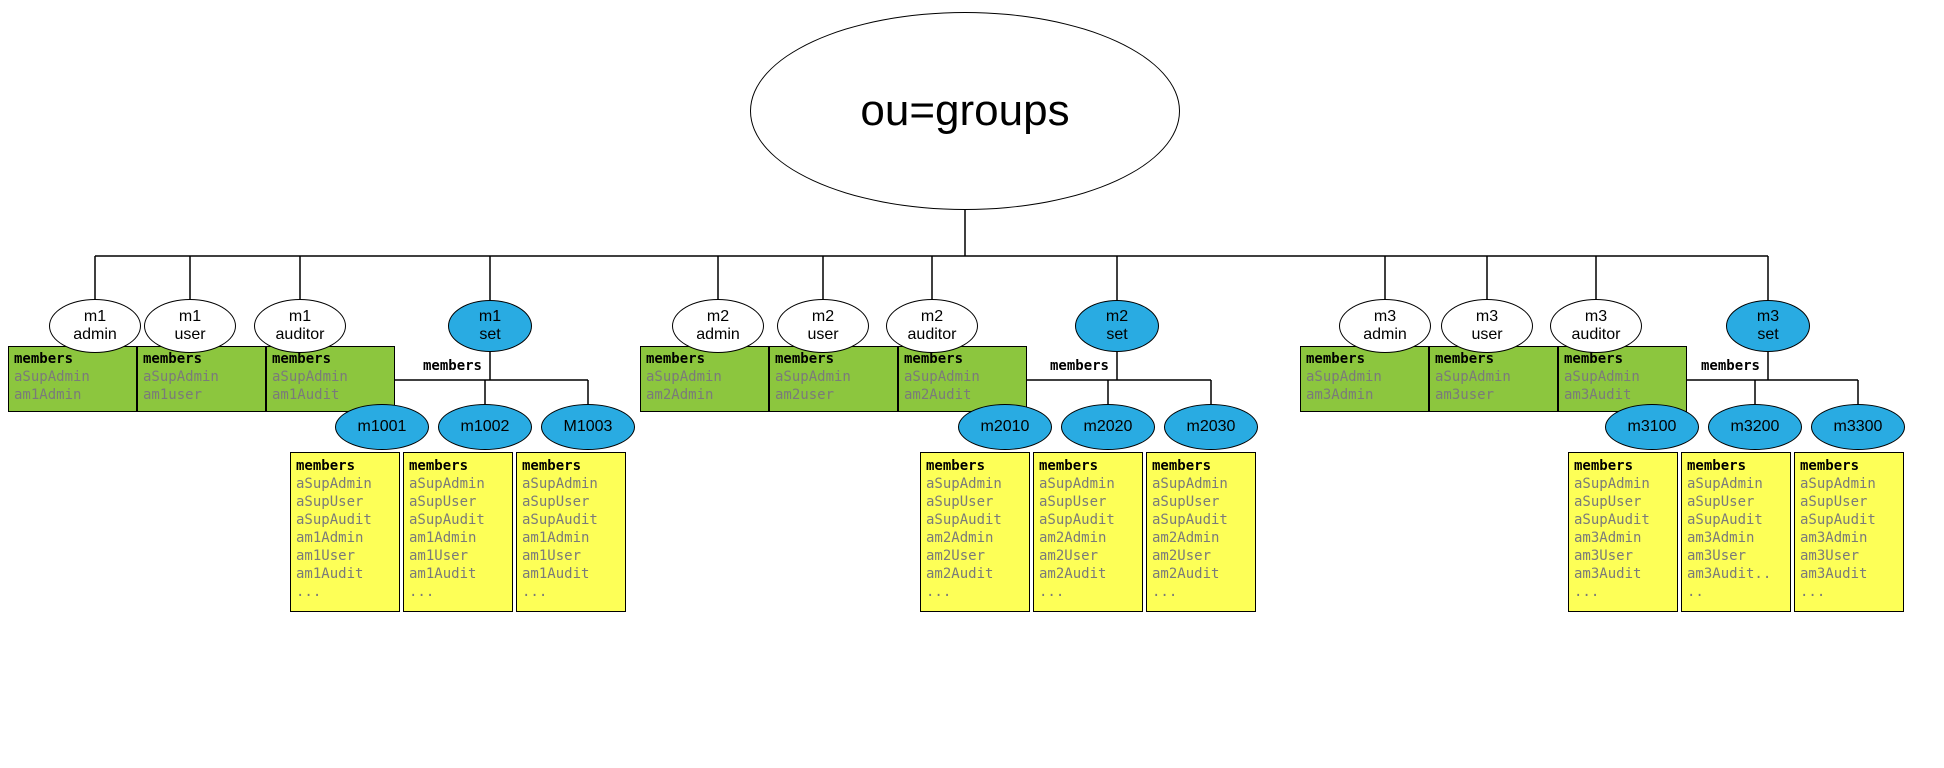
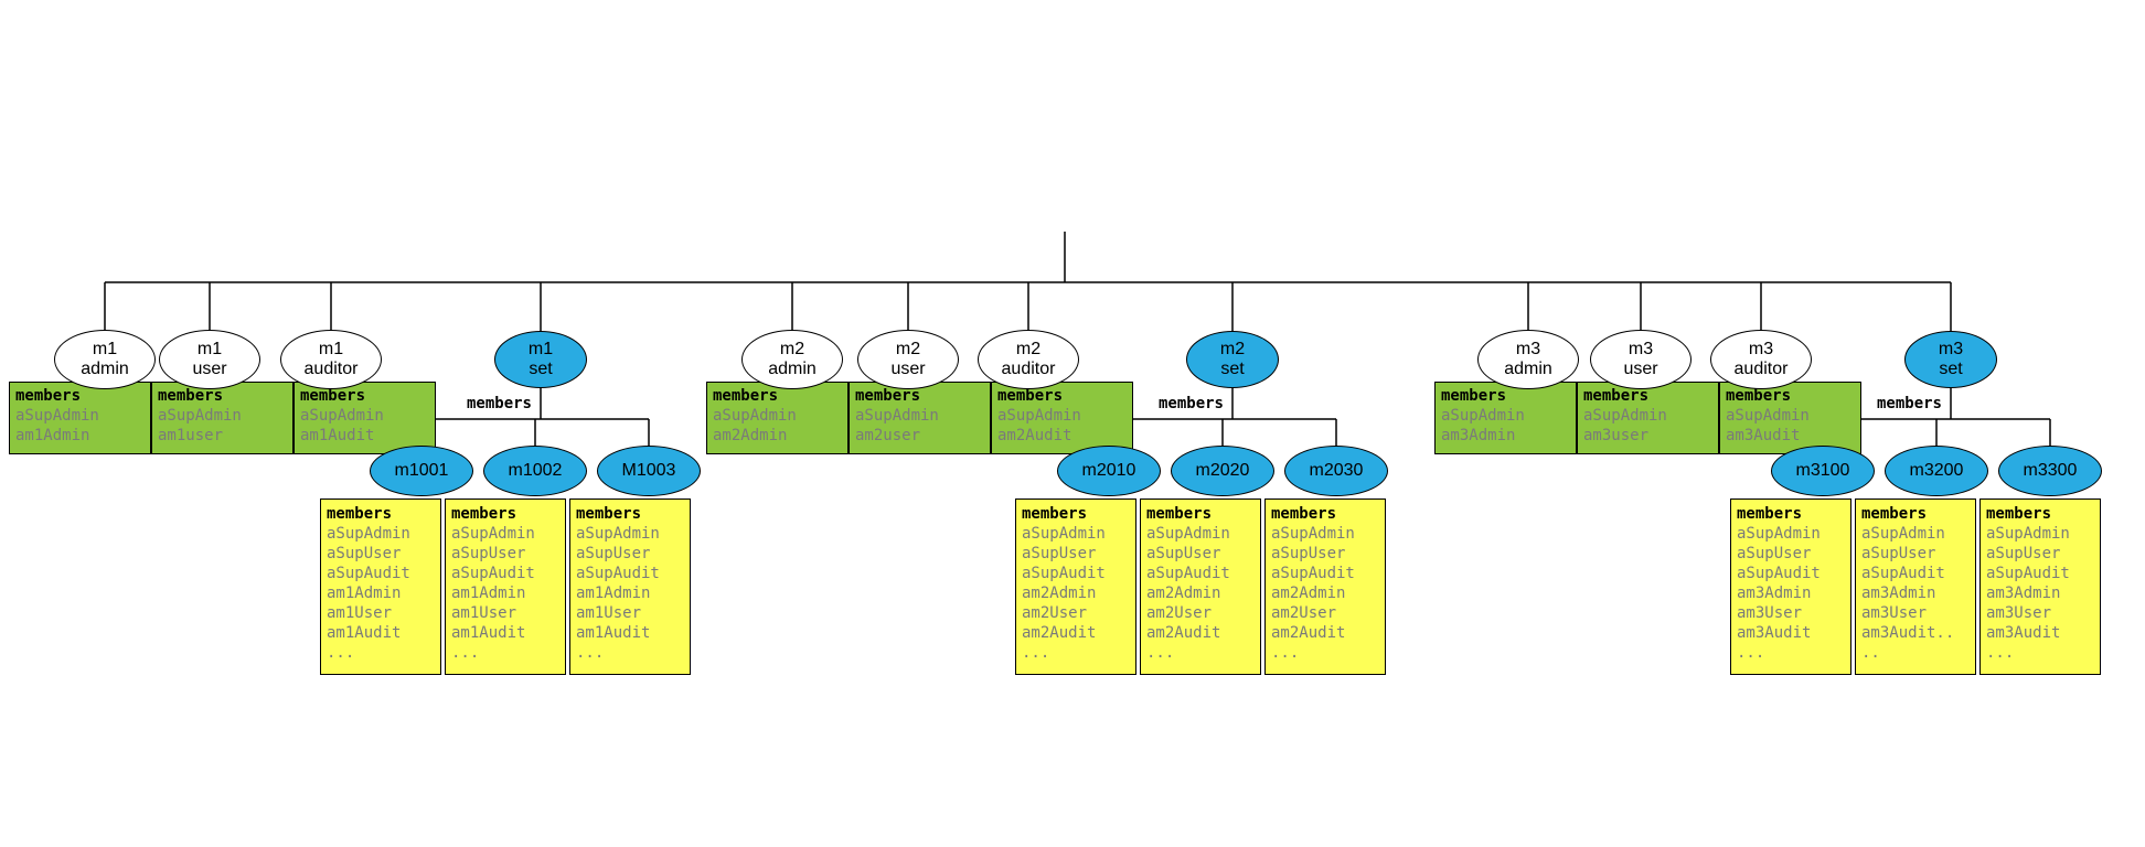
- ou=groups
  m1
  admin
  m1
  user
  m1
  auditor
  m1
  set
  members
  aSupAdmin
  am1Admin
  members
  aSupAdmin
  am1user
  members
  aSupAdmin
  am1Audit
  members
  m1001
  m1002
  M1003
  members
  aSupAdmin
  aSupUser
  aSupAudit
  am1Admin
  am1User
  am1Audit
  ...
  members
  aSupAdmin
  aSupUser
  aSupAudit
  am1Admin
  am1User
  am1Audit
  ...
  members
  aSupAdmin
  aSupUser
  aSupAudit
  am1Admin
  am1User
  am1Audit
  ...
  m2
  admin
  m2
  user
  m2
  auditor
  m2
  set
  members
  aSupAdmin
  am2Admin
  members
  aSupAdmin
  am2user
  members
  aSupAdmin
  am2Audit
  members
  m2010
  m2020
  m2030
  members
  aSupAdmin
  aSupUser
  aSupAudit
  am2Admin
  am2User
  am2Audit
  ...
  members
  aSupAdmin
  aSupUser
  aSupAudit
  am2Admin
  am2User
  am2Audit
  ...
  members
  aSupAdmin
  aSupUser
  aSupAudit
  am2Admin
  am2User
  am2Audit
  ...
  m3
  admin
  m3
  user
  m3
  auditor
  m3
  set
  members
  aSupAdmin
  am3Admin
  members
  aSupAdmin
  am3user
  members
  aSupAdmin
  am3Audit
  members
  m3100
  m3200
  m3300
  members
  aSupAdmin
  aSupUser
  aSupAudit
  am3Admin
  am3User
  am3Audit
  ...
  members
  aSupAdmin
  aSupUser
  aSupAudit
  am3Admin
  am3User
  am3Audit..
  ..
  members
  aSupAdmin
  aSupUser
  aSupAudit
  am3Admin
  am3User
  am3Audit
  ...
